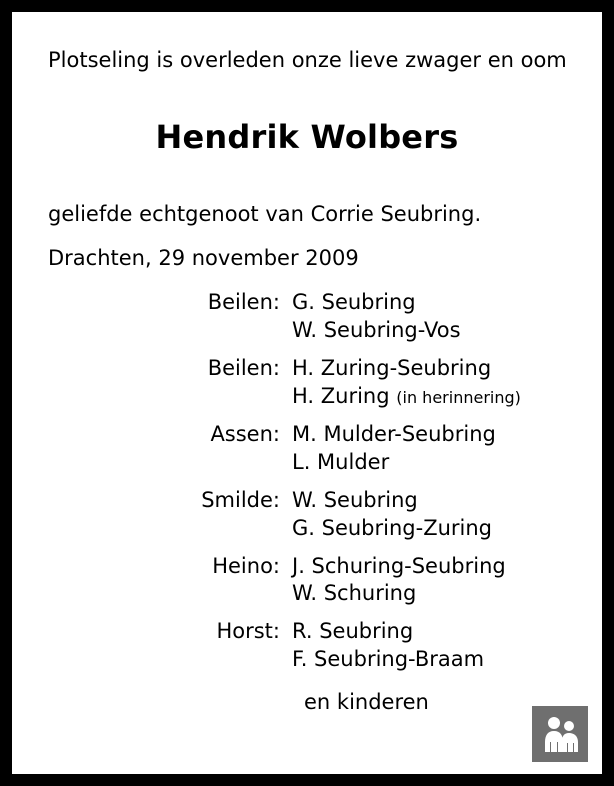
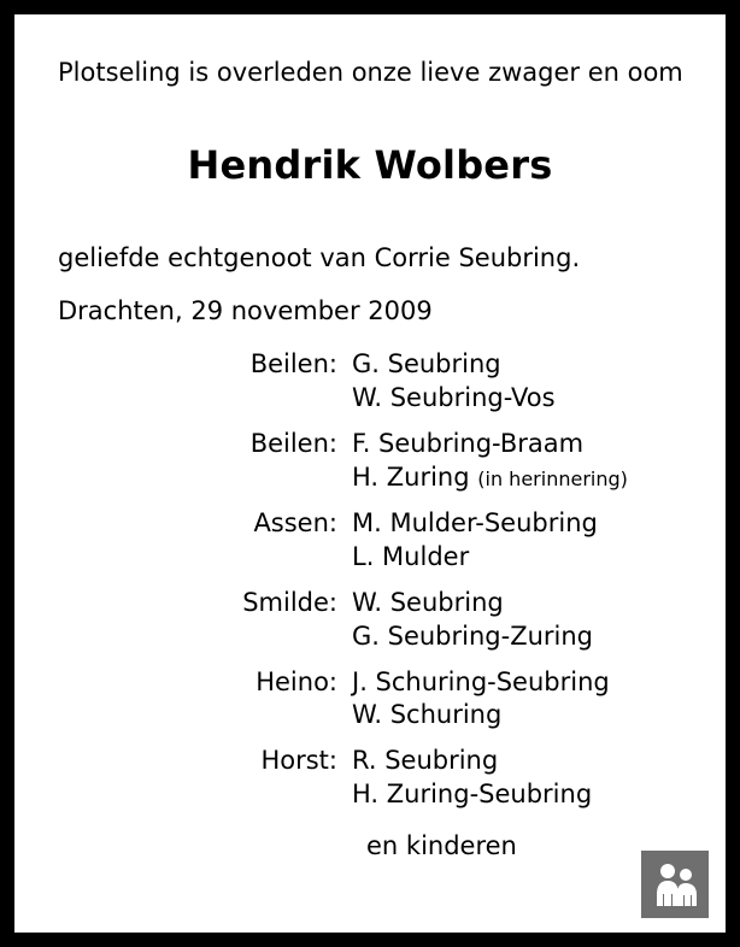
  Plotseling is overleden onze lieve zwager en oom
  Hendrik Wolbers
  geliefde echtgenoot van Corrie Seubring.
  Drachten, 29 november 2009
  Beilen:
  G. Seubring
  W. Seubring-Vos
  Beilen:
- H. Zuring-Seubring
+ F. Seubring-Braam
  H. Zuring (in herinnering)
  Assen:
  M. Mulder-Seubring
  L. Mulder
  Smilde:
  W. Seubring
  G. Seubring-Zuring
  Heino:
  J. Schuring-Seubring
  W. Schuring
  Horst:
  R. Seubring
- F. Seubring-Braam
+ H. Zuring-Seubring
  en kinderen
